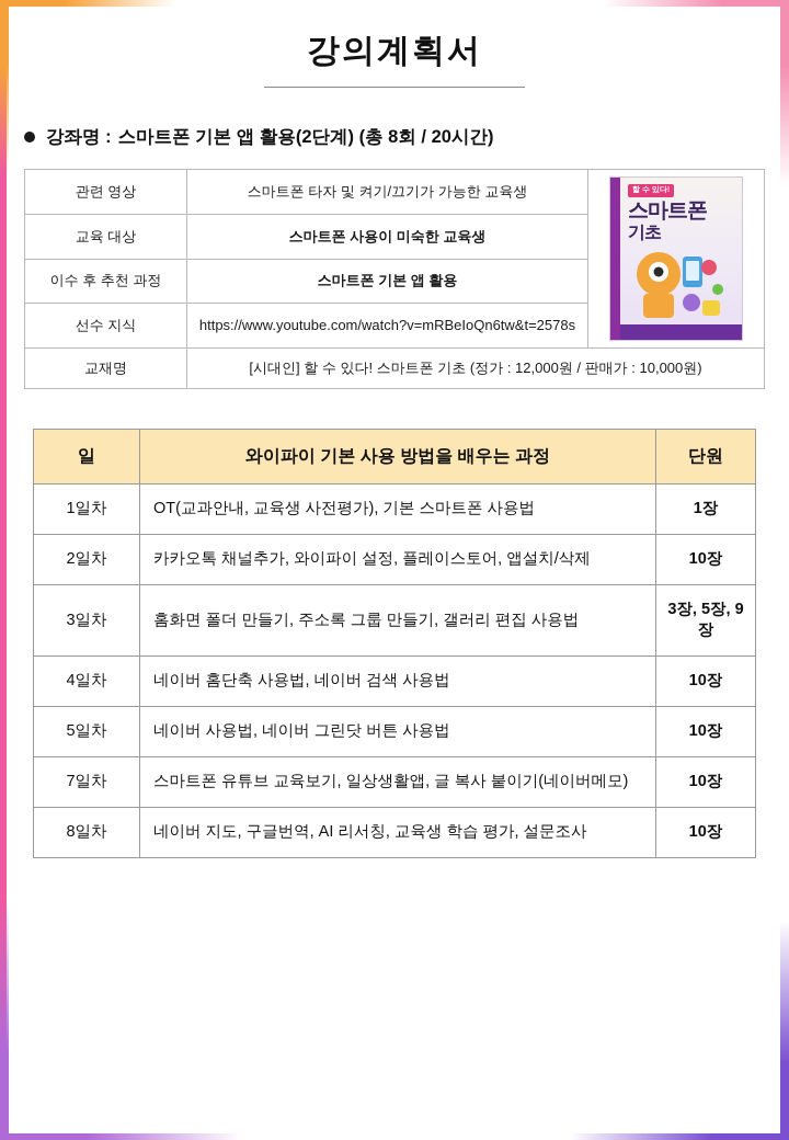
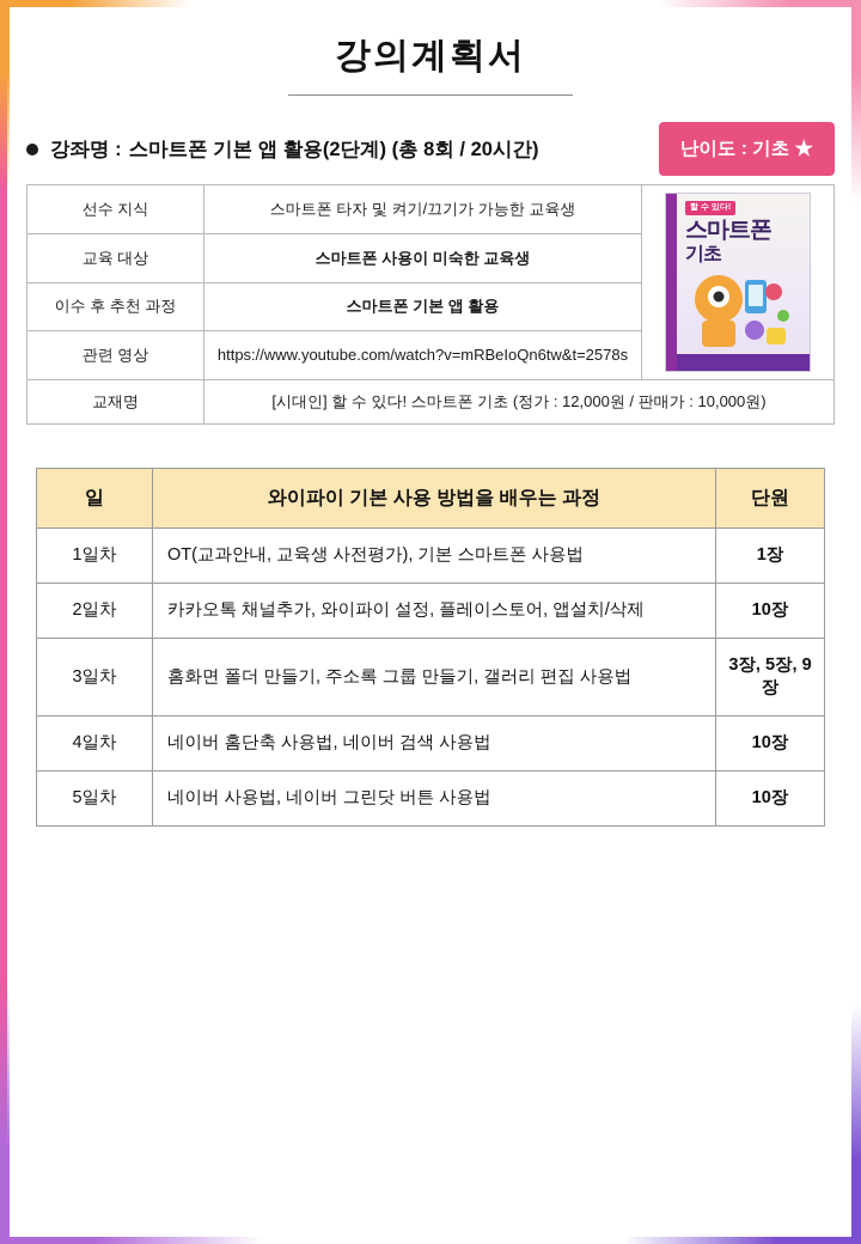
  강의계획서
  강좌명 :
  스마트폰 기본 앱 활용(2단계) (총 8회 / 20시간)
+ 난이도 : 기초 ★
- 관련 영상	스마트폰 타자 및 켜기/끄기가 가능한 교육생	스마트폰 기초
+ 선수 지식	스마트폰 타자 및 켜기/끄기가 가능한 교육생	스마트폰 기초
  교육 대상	스마트폰 사용이 미숙한 교육생
  이수 후 추천 과정	스마트폰 기본 앱 활용
- 선수 지식	https://www.youtube.com/watch?v=mRBeIoQn6tw&t=2578s
+ 관련 영상	https://www.youtube.com/watch?v=mRBeIoQn6tw&t=2578s
  교재명	[시대인] 할 수 있다! 스마트폰 기초 (정가 : 12,000원 / 판매가 : 10,000원)
  일	와이파이 기본 사용 방법을 배우는 과정	단원
  1일차	OT(교과안내, 교육생 사전평가), 기본 스마트폰 사용법	1장
  2일차	카카오톡 채널추가, 와이파이 설정, 플레이스토어, 앱설치/삭제	10장
  3일차	홈화면 폴더 만들기, 주소록 그룹 만들기, 갤러리 편집 사용법	3장, 5장, 9장
  4일차	네이버 홈단축 사용법, 네이버 검색 사용법	10장
  5일차	네이버 사용법, 네이버 그린닷 버튼 사용법	10장
- 7일차	스마트폰 유튜브 교육보기, 일상생활앱, 글 복사 붙이기(네이버메모)	10장
- 8일차	네이버 지도, 구글번역, AI 리서칭, 교육생 학습 평가, 설문조사	10장
